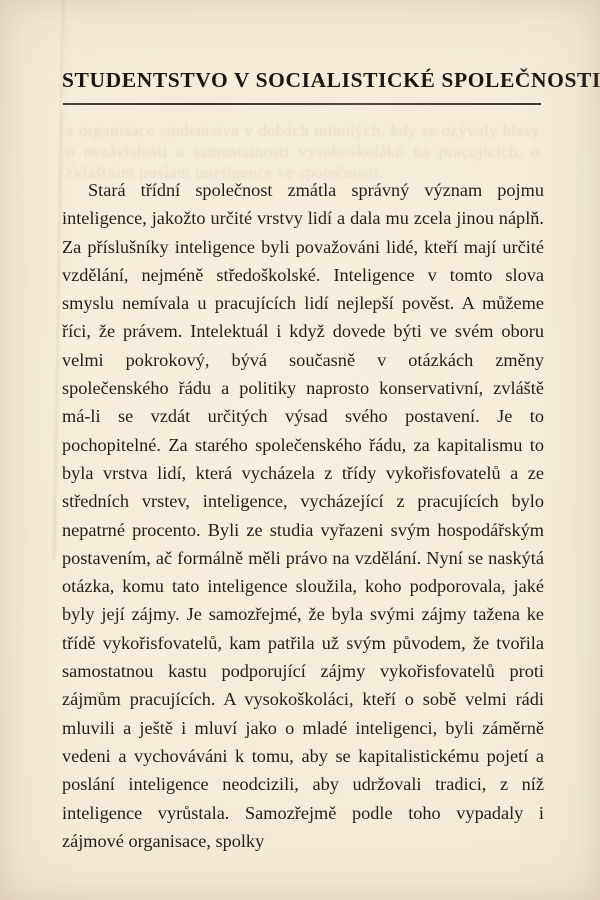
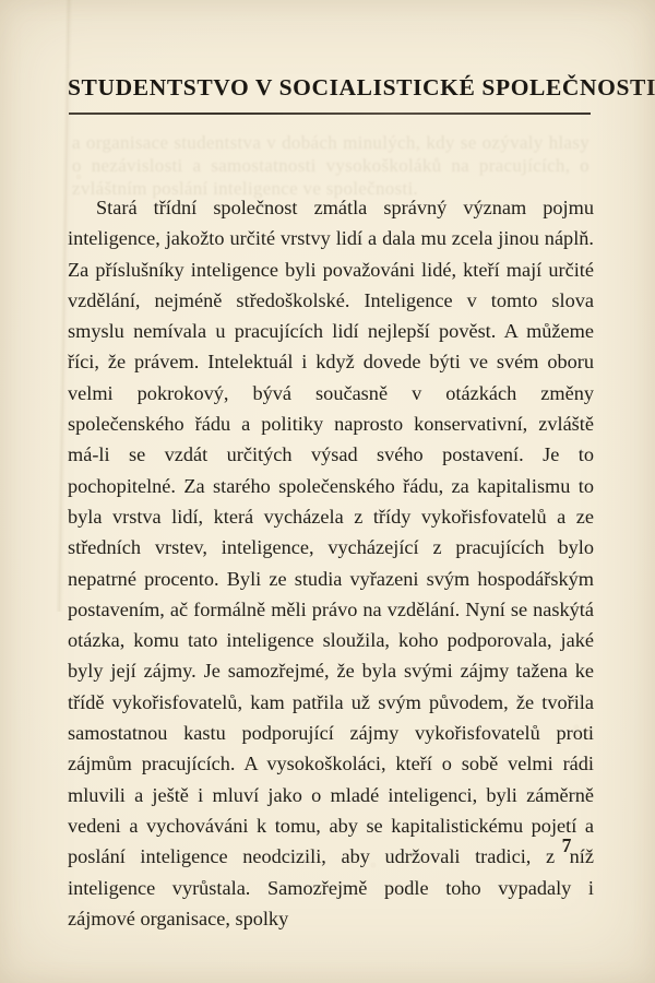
  STUDENTSTVO V SOCIALISTICKÉ SPOLEČN
  Stará třídní společnost zmátla správný význam pojmu inteligence, jakožto určité vrstvy lidí a dala mu zcela jinou náplň. Za příslušníky inteligence byli považováni lidé, kteří mají určité vzdělání, nejméně středoškolské. Inteligence v tomto slova smyslu nemívala u pracujících lidí nejlepší pověst. A můžeme říci, že právem. Intelektuál i když dovede býti ve svém oboru velmi pokrokový, bývá současně v otázkách změny společenského řádu a politiky naprosto konservativní, zvláště má-li se vzdát určitých výsad svého postavení. Je to pochopitelné. Za starého společenského řádu, za kapitalismu to byla vrstva lidí, která vycházela z třídy vykořisfovatelů a ze středních vrstev, inteligence, vycházející z pracujících bylo nepatrné procento. Byli ze studia vyřazeni svým hospodářským postavením, ač formálně měli právo na vzdělání. Nyní se naskýtá otázka, komu tato inteligence sloužila, koho podporovala, jaké byly její zájmy. Je samozřejmé, že byla svými zájmy tažena ke třídě vykořisfovatelů, kam patřila už svým původem, že tvořila samostatnou kastu podporující zájmy vykořisfovatelů proti zájmům pracujících. A vysokoškoláci, kteří o sobě velmi rádi mluvili a ještě i mluví jako o mladé inteligenci, byli záměrně vedeni a vychováváni k tomu, aby se kapitalistickému pojetí a poslání inteligence neodcizili, aby udržovali tradici, z níž inteligence vyrůstala. Samozřejmě podle toho vypadaly i zájmové organisace, spolky
+ 7
